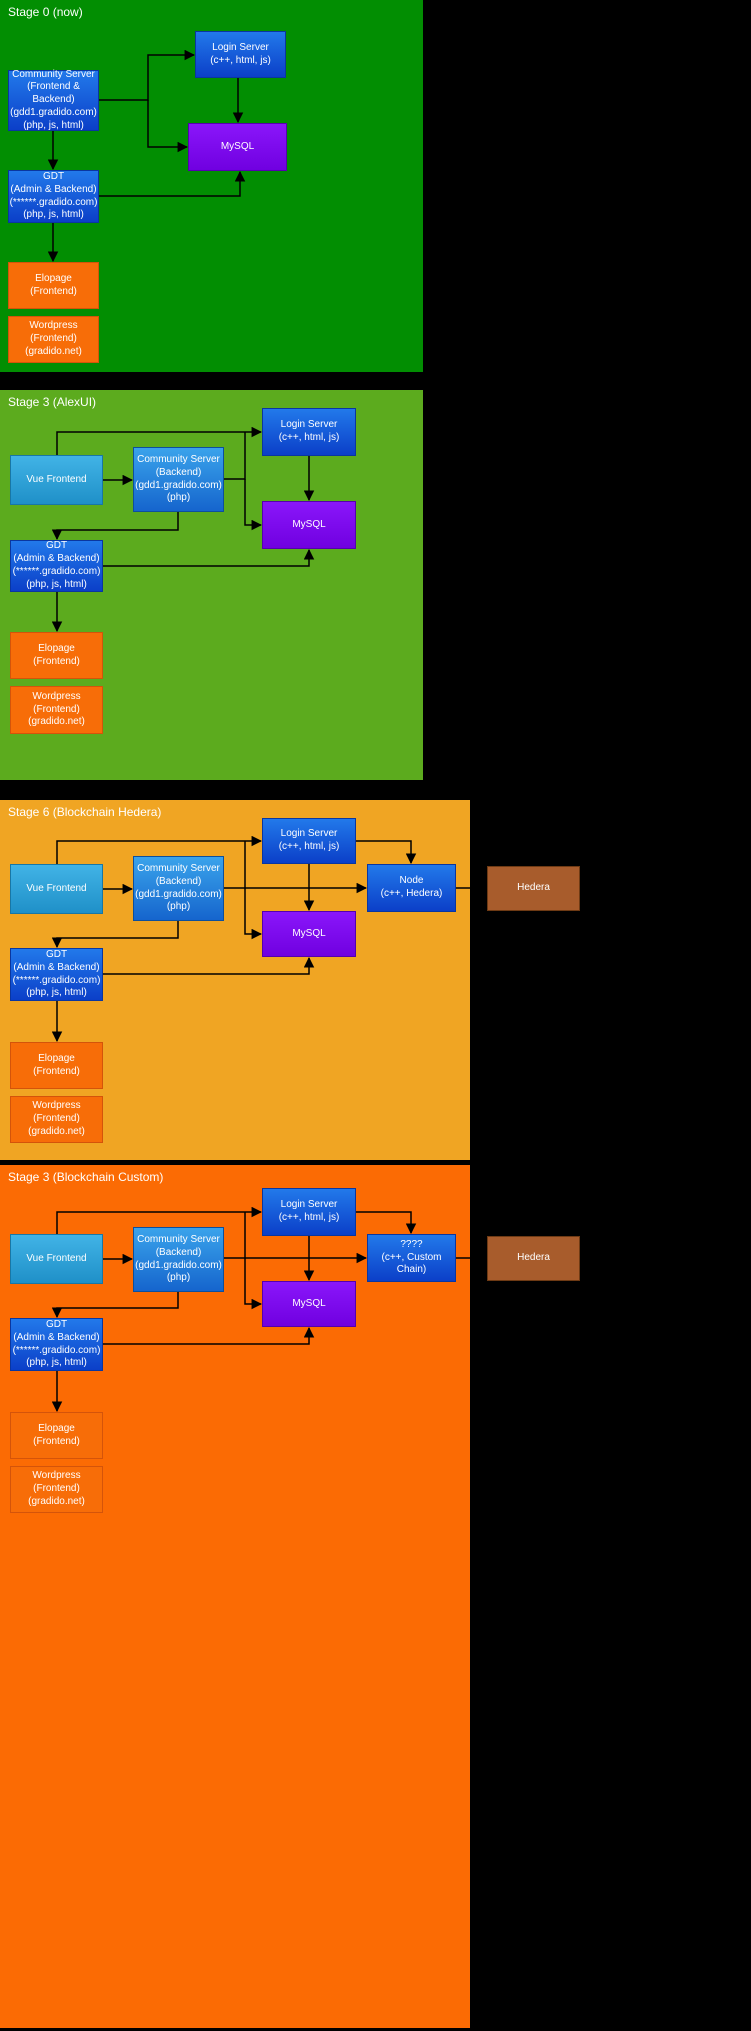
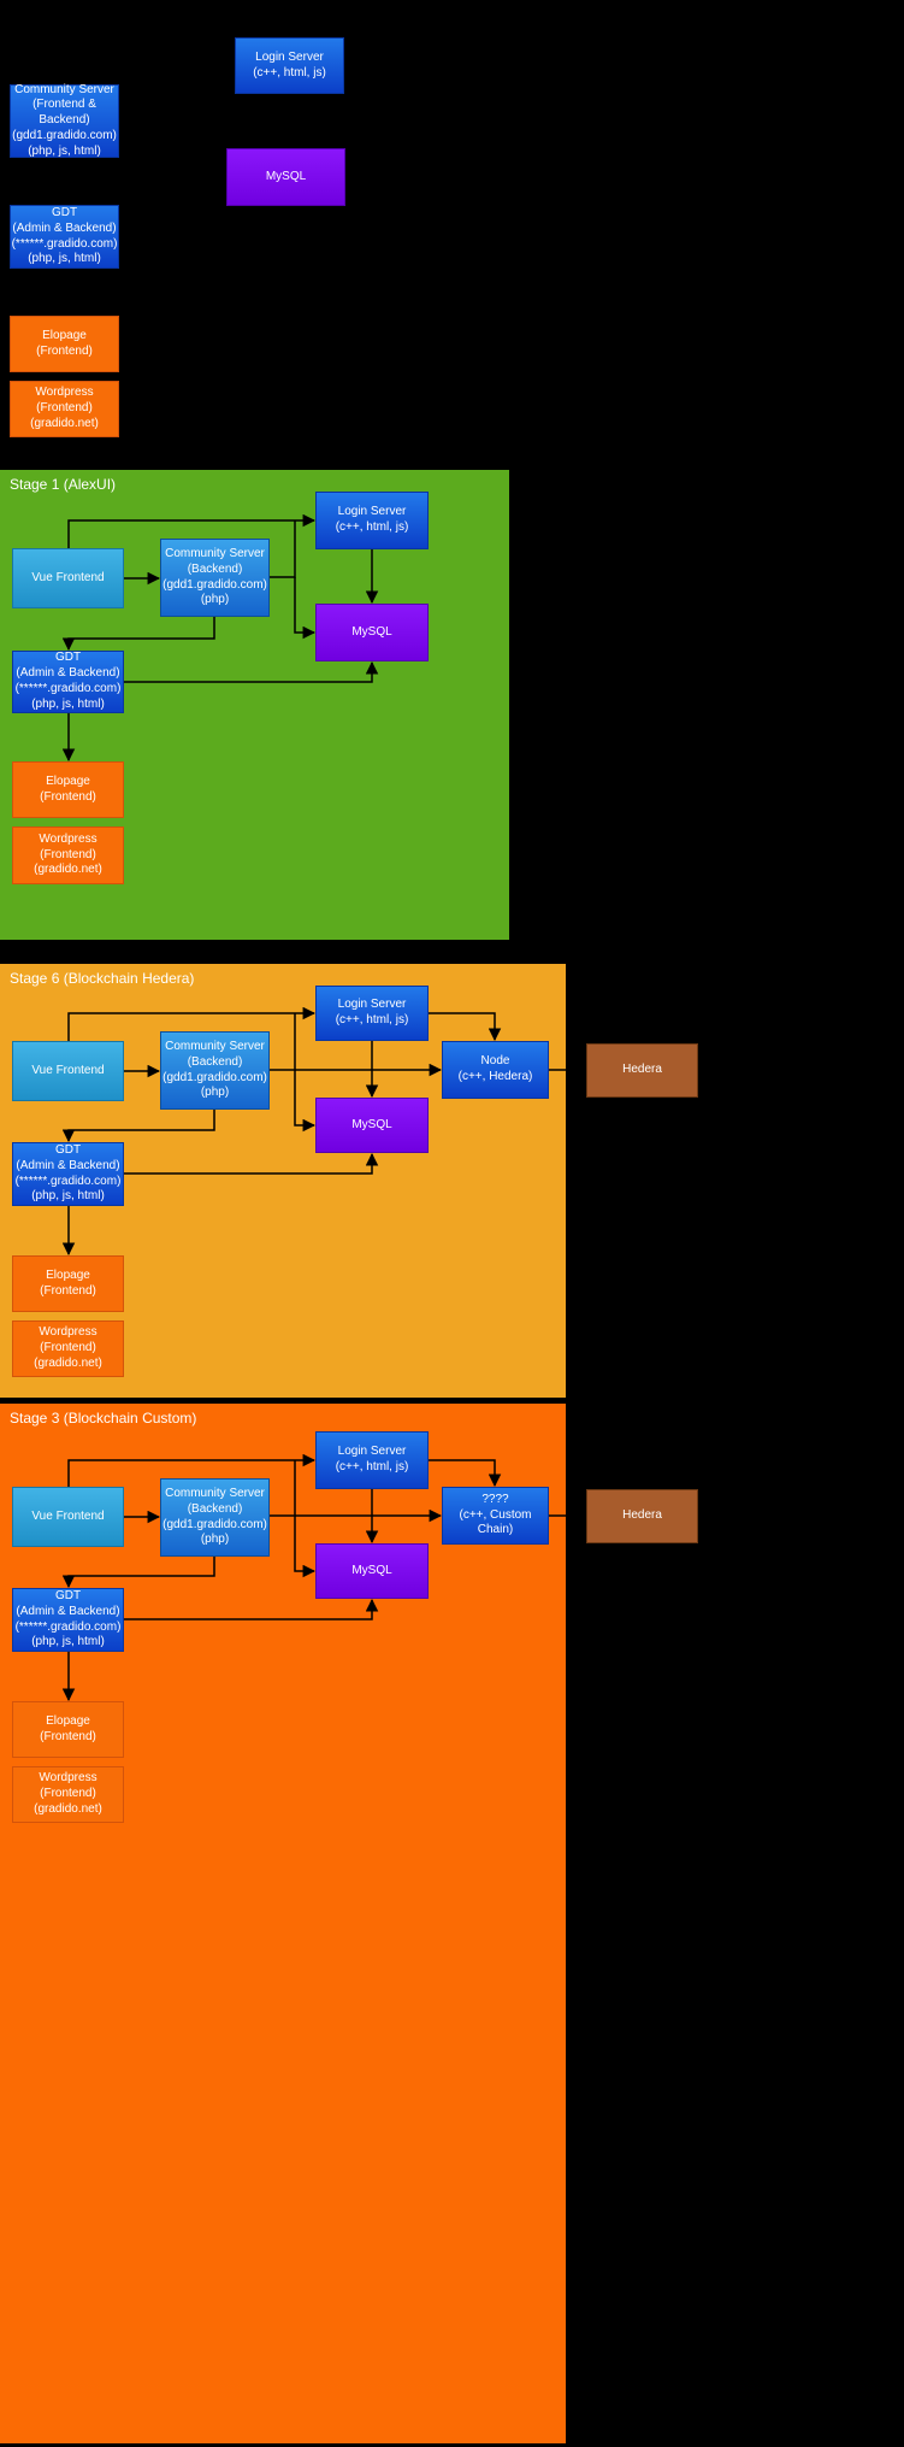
- Stage 0 (now)
- Stage 3 (AlexUI)
+ Stage 1 (AlexUI)
  Stage 6 (Blockchain Hedera)
  Stage 3 (Blockchain Custom)
  Login Server
  (c++, html, js)
  Community Server
  (Frontend & Backend)
  (gdd1.gradido.com)
  (php, js, html)
  MySQL
  GDT
  (Admin & Backend)
  (******.gradido.com)
  (php, js, html)
  Elopage
  (Frontend)
  Wordpress
  (Frontend)
  (gradido.net)
  Login Server
  (c++, html, js)
  Vue Frontend
  Community Server
  (Backend)
  (gdd1.gradido.com)
  (php)
  MySQL
  GDT
  (Admin & Backend)
  (******.gradido.com)
  (php, js, html)
  Elopage
  (Frontend)
  Wordpress
  (Frontend)
  (gradido.net)
  Login Server
  (c++, html, js)
  Vue Frontend
  Community Server
  (Backend)
  (gdd1.gradido.com)
  (php)
  Node
  (c++, Hedera)
  MySQL
  GDT
  (Admin & Backend)
  (******.gradido.com)
  (php, js, html)
  Elopage
  (Frontend)
  Wordpress
  (Frontend)
  (gradido.net)
  Hedera
  Login Server
  (c++, html, js)
  Vue Frontend
  Community Server
  (Backend)
  (gdd1.gradido.com)
  (php)
  ????
  (c++, Custom Chain)
  MySQL
  GDT
  (Admin & Backend)
  (******.gradido.com)
  (php, js, html)
  Elopage
  (Frontend)
  Wordpress
  (Frontend)
  (gradido.net)
  Hedera
